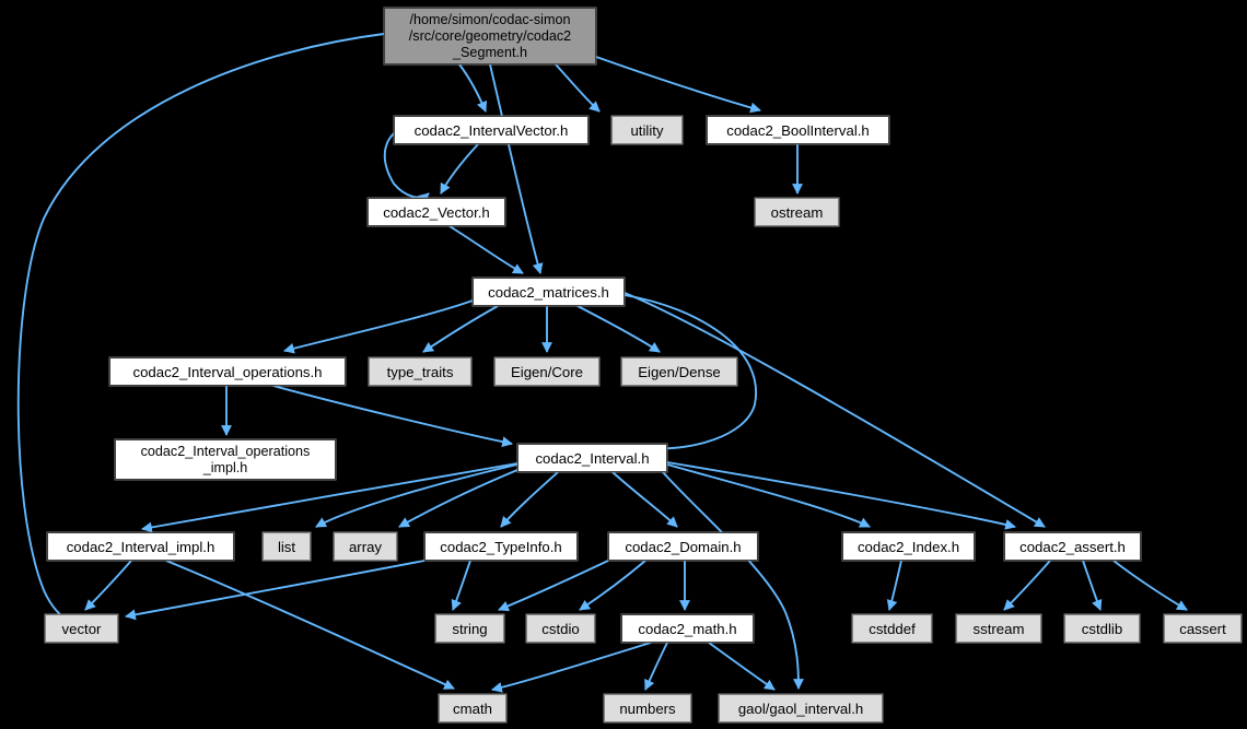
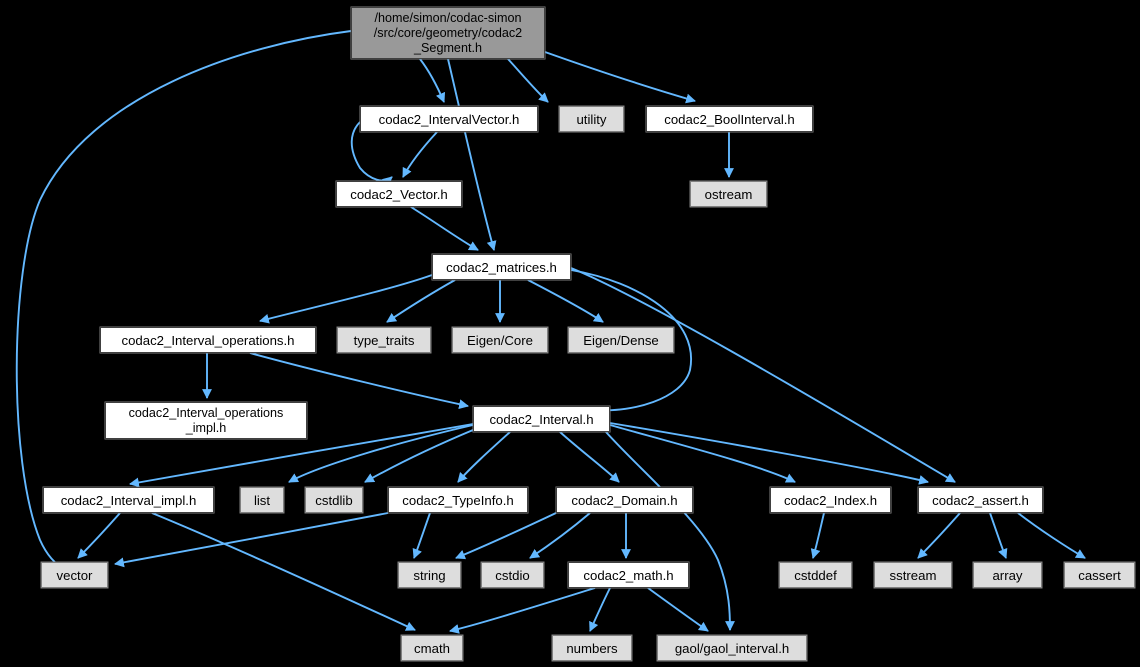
  /home/simon/codac-simon
  /src/core/geometry/codac2
  _Segment.h
  codac2_IntervalVector.h
  utility
  codac2_BoolInterval.h
  ostream
  codac2_Vector.h
  codac2_matrices.h
  codac2_Interval_operations.h
  type_traits
  Eigen/Core
  Eigen/Dense
  codac2_Interval_operations
  _impl.h
  codac2_Interval.h
  codac2_Interval_impl.h
  list
- array
+ cstdlib
  codac2_TypeInfo.h
  codac2_Domain.h
  codac2_Index.h
  codac2_assert.h
  vector
  string
  cstdio
  codac2_math.h
  cstddef
  sstream
- cstdlib
+ array
  cassert
  cmath
  numbers
  gaol/gaol_interval.h
